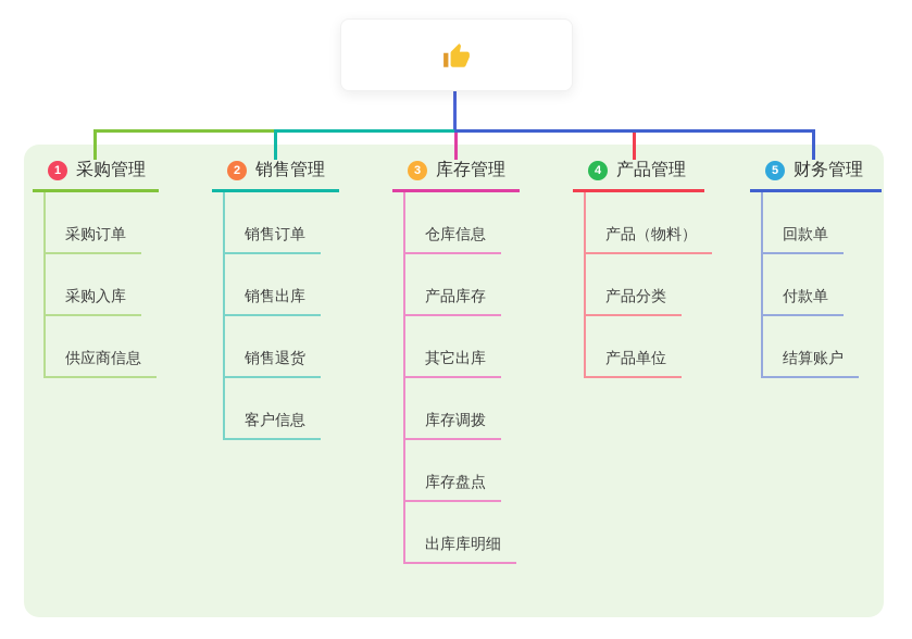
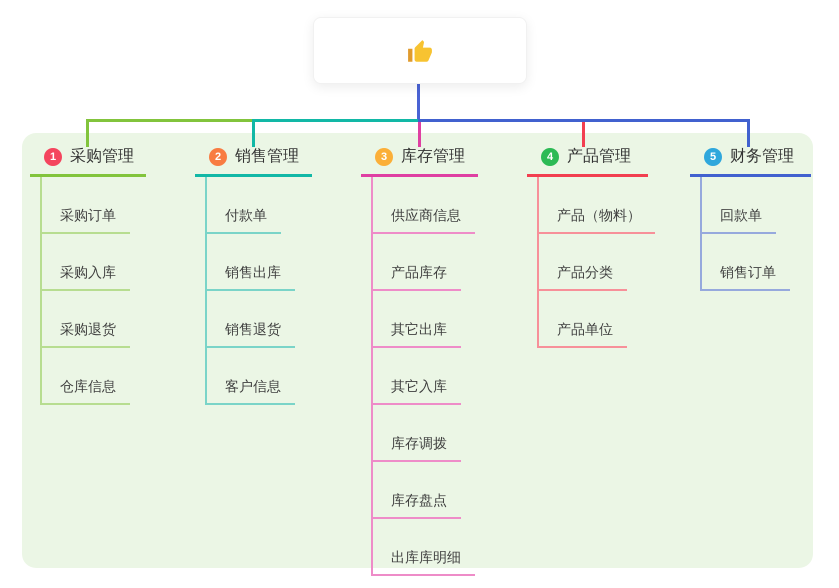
  1
  采购管理
  采购订单
  采购入库
+ 采购退货
- 供应商信息
+ 仓库信息
  2
  销售管理
- 销售订单
+ 付款单
  销售出库
  销售退货
  客户信息
  3
  库存管理
- 仓库信息
+ 供应商信息
  产品库存
  其它出库
+ 其它入库
  库存调拨
  库存盘点
  出库库明细
  4
  产品管理
  产品（物料）
  产品分类
  产品单位
  5
  财务管理
  回款单
- 付款单
+ 销售订单
- 结算账户
